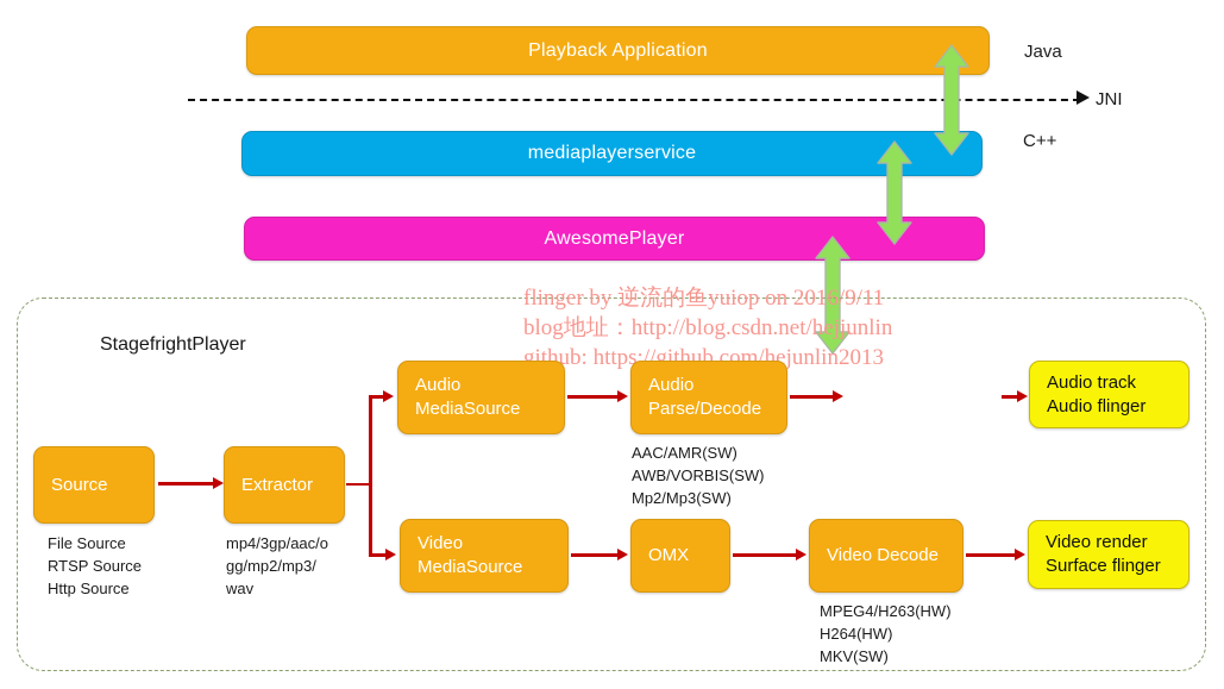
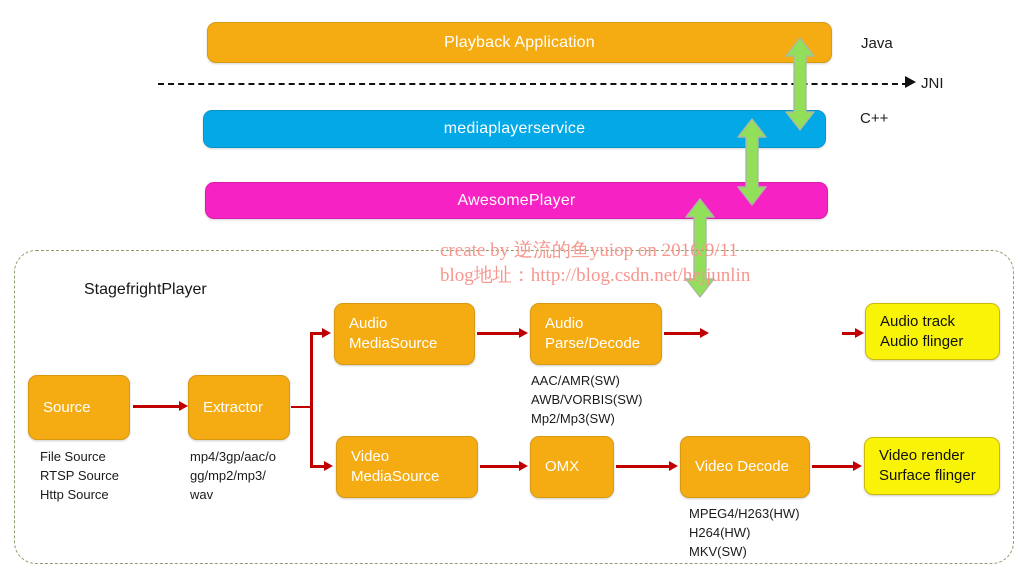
  Playback Application
  mediaplayerservice
  AwesomePlayer
  Java
  JNI
  C++
  StagefrightPlayer
- flinger by 逆流的鱼yuiop on 2016/9/11
+ create by 逆流的鱼yuiop on 2016/9/11
  blog地址：http://blog.csdn.net/hejjunlin
- github: https://github.com/hejunlin2013
  Source
  File Source
  RTSP Source
  Http Source
  Extractor
  mp4/3gp/aac/o
  gg/mp2/mp3/
  wav
  Audio
  MediaSource
  Audio
  Parse/Decode
  AAC/AMR(SW)
  AWB/VORBIS(SW)
  Mp2/Mp3(SW)
  Audio track
  Audio flinger
  Video
  MediaSource
  OMX
  Video Decode
  MPEG4/H263(HW)
  H264(HW)
  MKV(SW)
  Video render
  Surface flinger
